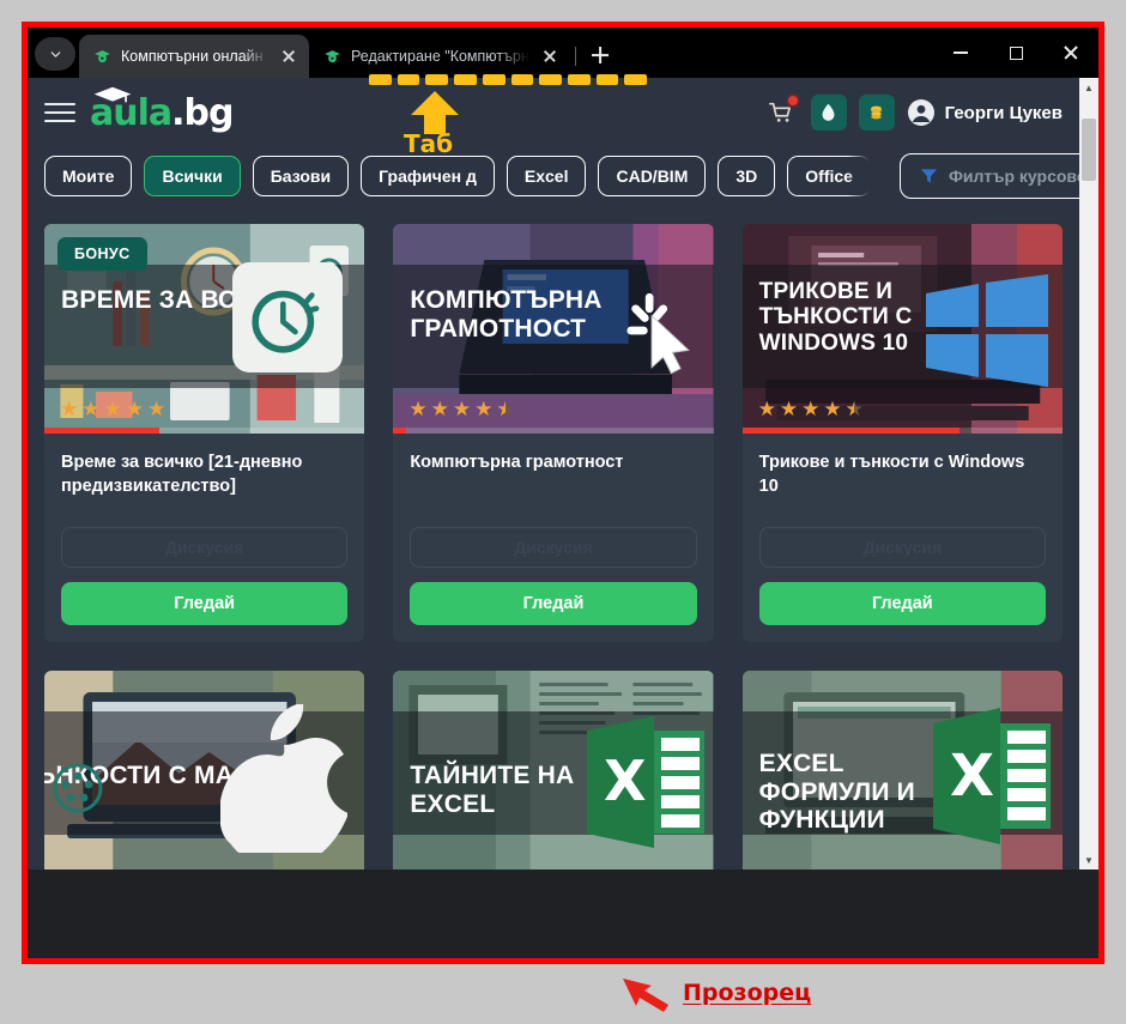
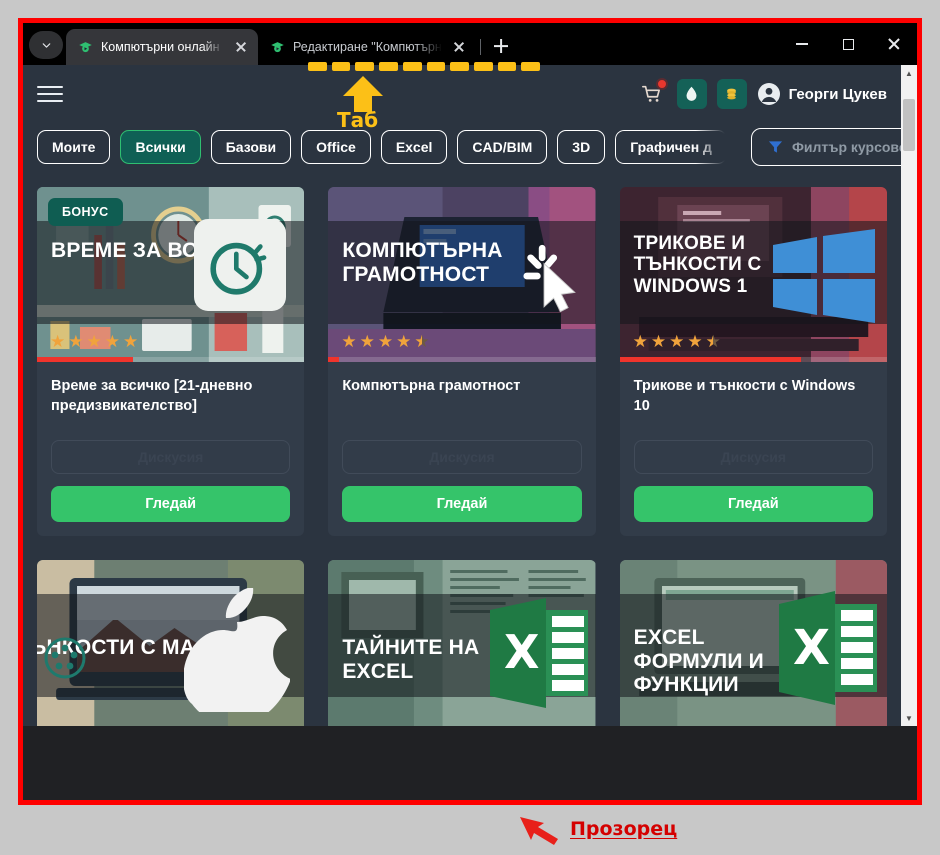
  Редактиране "Компютърн
- aula
- .bg
  Георги Цукев
  Моите
  Всички
  Базови
- Графичен д
+ Office
  Excel
  CAD/BIM
  3D
- Office
+ Графичен д
  Филтър курсов
  БОНУС
  ★
  ★
  ★
  ★
  ★
  Време за всичко [21-дневно предизвикателство]
  Гледай
  КОМПЮТЪРНА ГРАМОТНОСТ
  ★
  ★
  ★
  ★
  ★
  Компютърна грамотност
  Гледай
- ТРИКОВЕ И ТЪНКОСТИ С WINDOWS 10
+ ТРИКОВЕ И ТЪНКОСТИ С WINDOWS 1
  ★
  ★
  ★
  ★
  ★
  Трикове и тънкости с Windows 10
  Гледай
  ТАЙНИТЕ НА EXCEL
  X
  EXCEL ФОРМУЛИ И ФУНКЦИИ
  X
  ▲
  ▼
  Таб
  Прозорец
